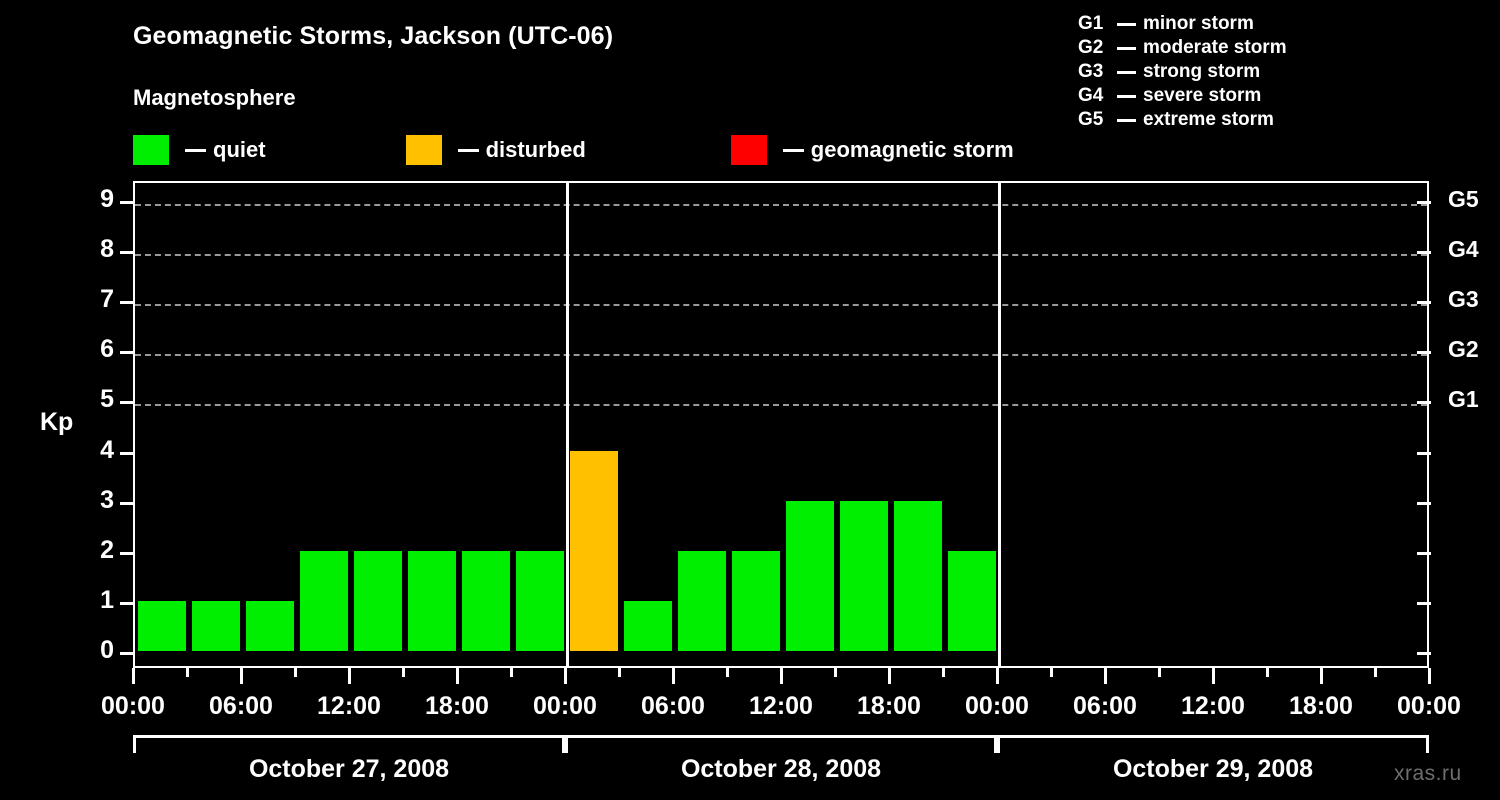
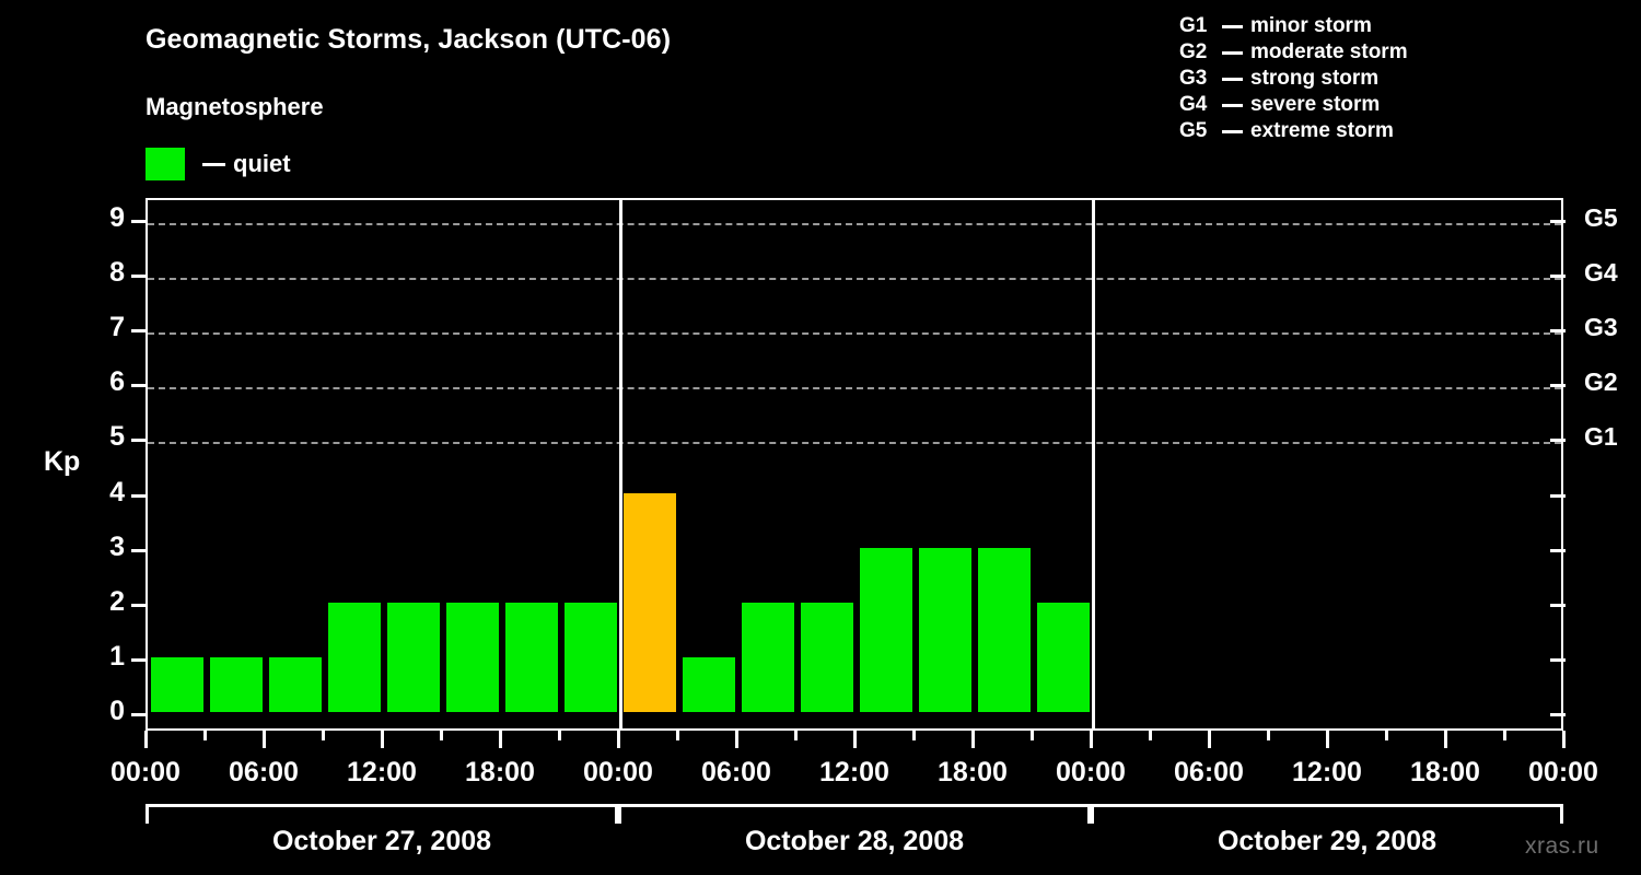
  Geomagnetic Storms, Jackson (UTC-06)
  Magnetosphere
  quiet
- disturbed
- geomagnetic storm
  G1
  minor storm
  G2
  moderate storm
  G3
  strong storm
  G4
  severe storm
  G5
  extreme storm
  Kp
  0
  1
  2
  3
  4
  5
  6
  7
  8
  9
  G1
  G2
  G3
  G4
  G5
  00:00
  06:00
  12:00
  18:00
  00:00
  06:00
  12:00
  18:00
  00:00
  06:00
  12:00
  18:00
  00:00
  October 27, 2008
  October 28, 2008
  October 29, 2008
  xras.ru
